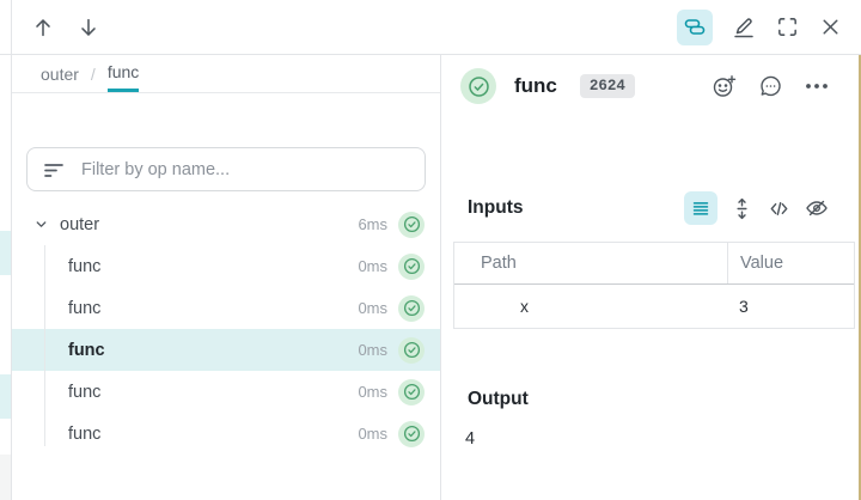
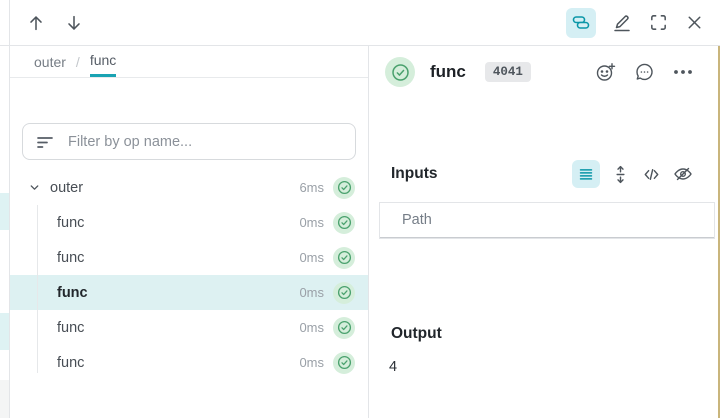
  outer
  /
  func
  Filter by op name...
  outer
  6ms
  func
  0ms
  func
  0ms
  func
  0ms
  func
  0ms
  func
  0ms
  func
- 2624
+ 4041
  Inputs
  Path
- Value
- x
- 3
  Output
  4
